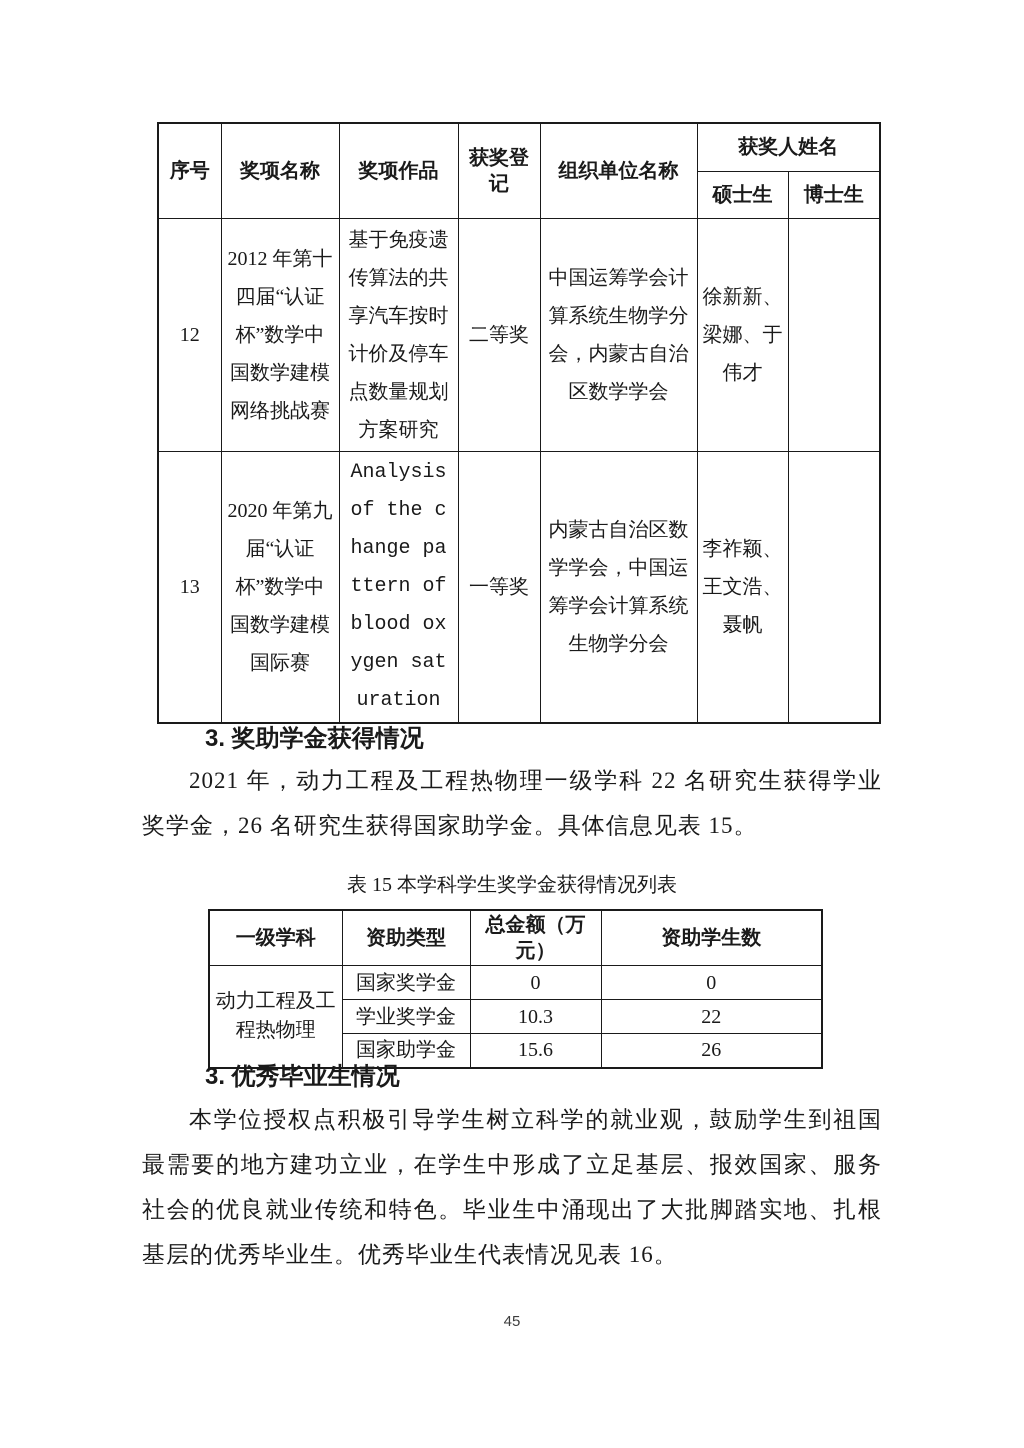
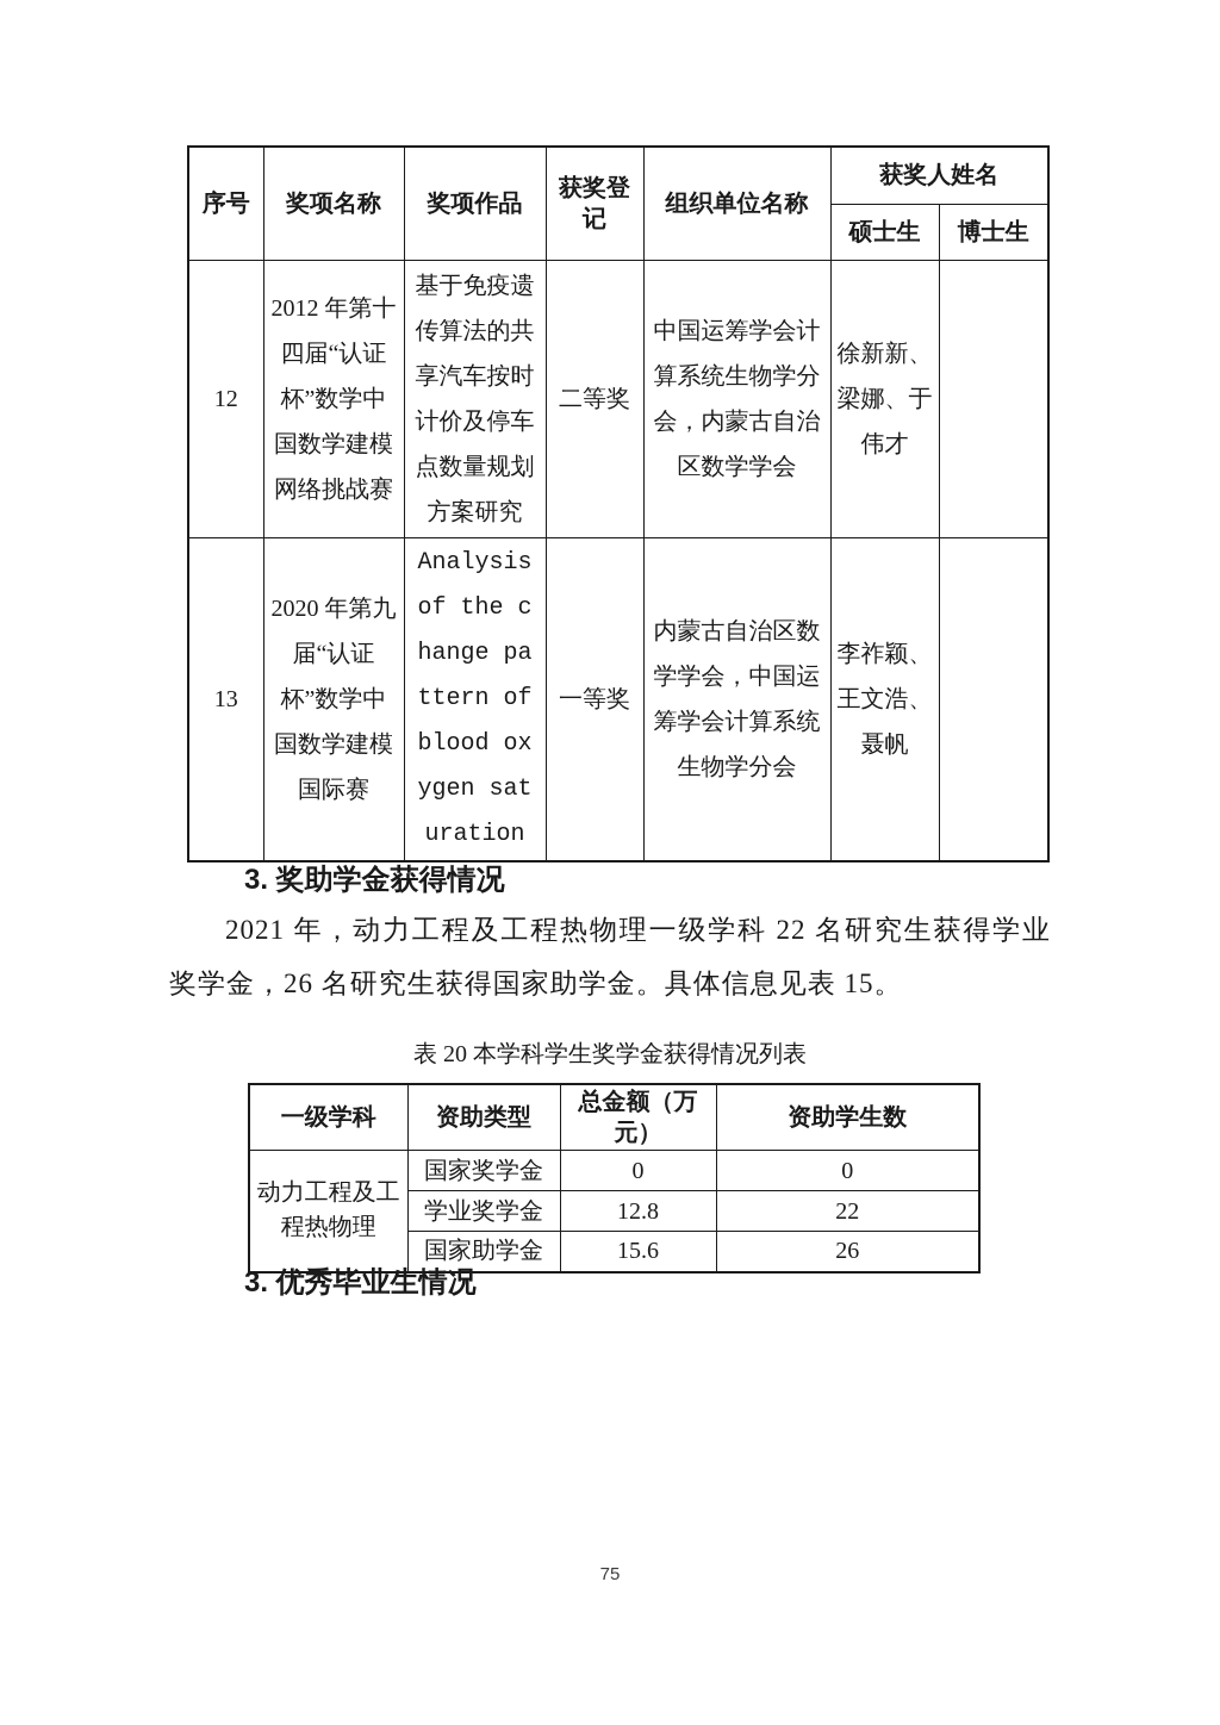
  序号	奖项名称	奖项作品	获奖登记	组织单位名称	获奖人姓名
  硕士生	博士生
  12	2012 年第十四届“认证杯”数学中国数学建模网络挑战赛	基于免疫遗传算法的共享汽车按时计价及停车点数量规划 方案研究	二等奖	中国运筹学会计算系统生物学分会，内蒙古自治区数学学会	徐新新、梁娜、于伟才
  13	2020 年第九届“认证杯”数学中国数学建模国际赛	Analysis of the change pattern of blood oxygen saturation	一等奖	内蒙古自治区数学学会，中国运筹学会计算系统生物学分会	李祚颖、王文浩、聂帆
  3. 奖助学金获得情况
  2021 年，动力工程及工程热物理一级学科 22 名研究生获得学业奖学金，26 名研究生获得国家助学金。具体信息见表 15。
- 表 15 本学科学生奖学金获得情况列表
+ 表 20 本学科学生奖学金获得情况列表
  一级学科	资助类型	总金额（万元）	资助学生数
  动力工程及工程热物理	国家奖学金	0	0
- 学业奖学金	10.3	22
+ 学业奖学金	12.8	22
  国家助学金	15.6	26
  3. 优秀毕业生情况
- 本学位授权点积极引导学生树立科学的就业观，鼓励学生到祖国最需要的地方建功立业，在学生中形成了立足基层、报效国家、服务社会的优良就业传统和特色。毕业生中涌现出了大批脚踏实地、扎根基层的优秀毕业生。优秀毕业生代表情况见表 16。
- 45
+ 75
